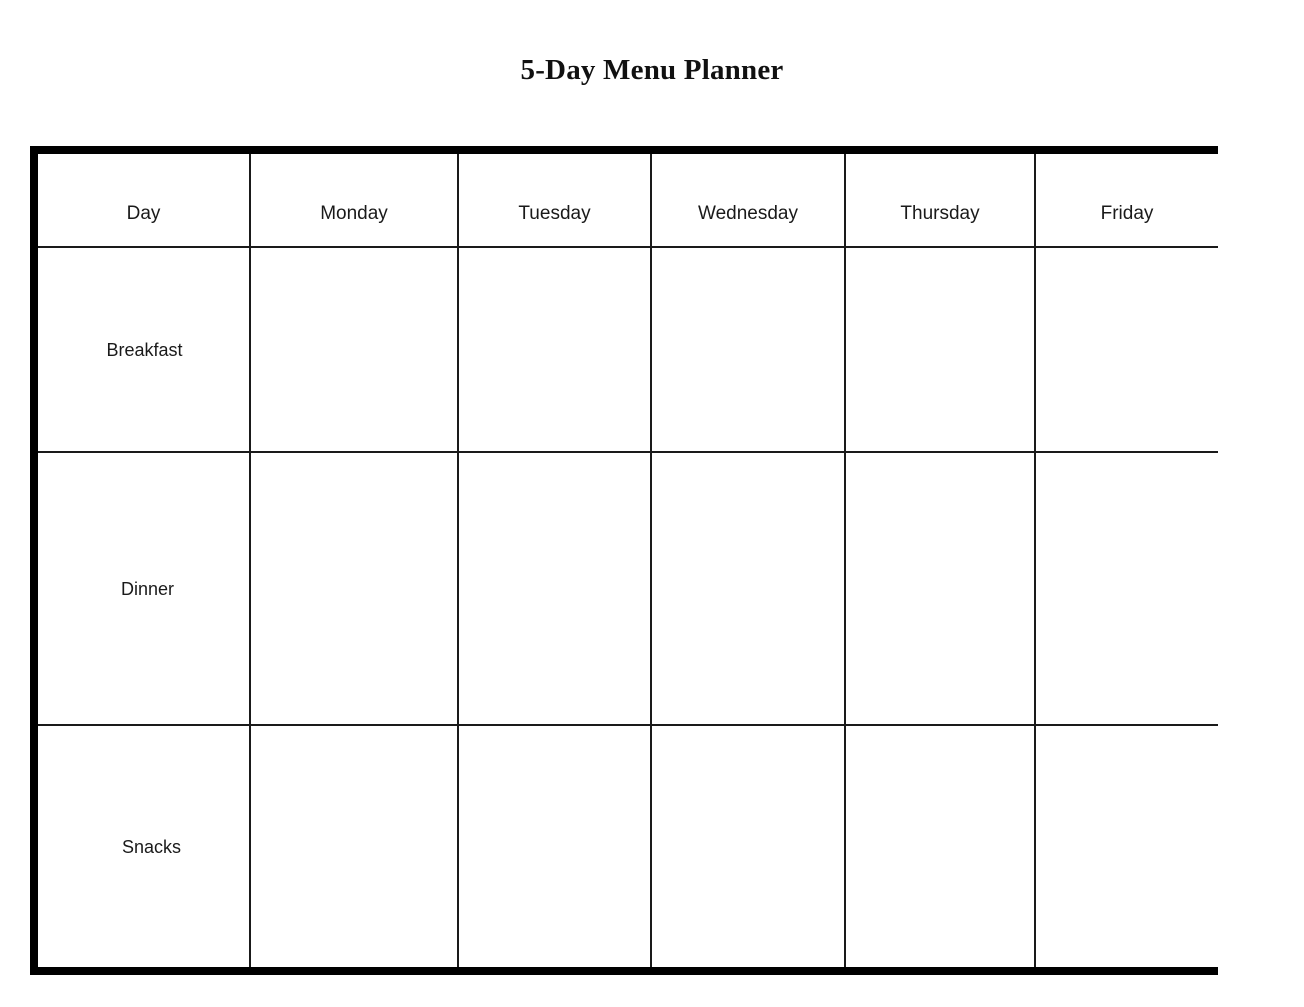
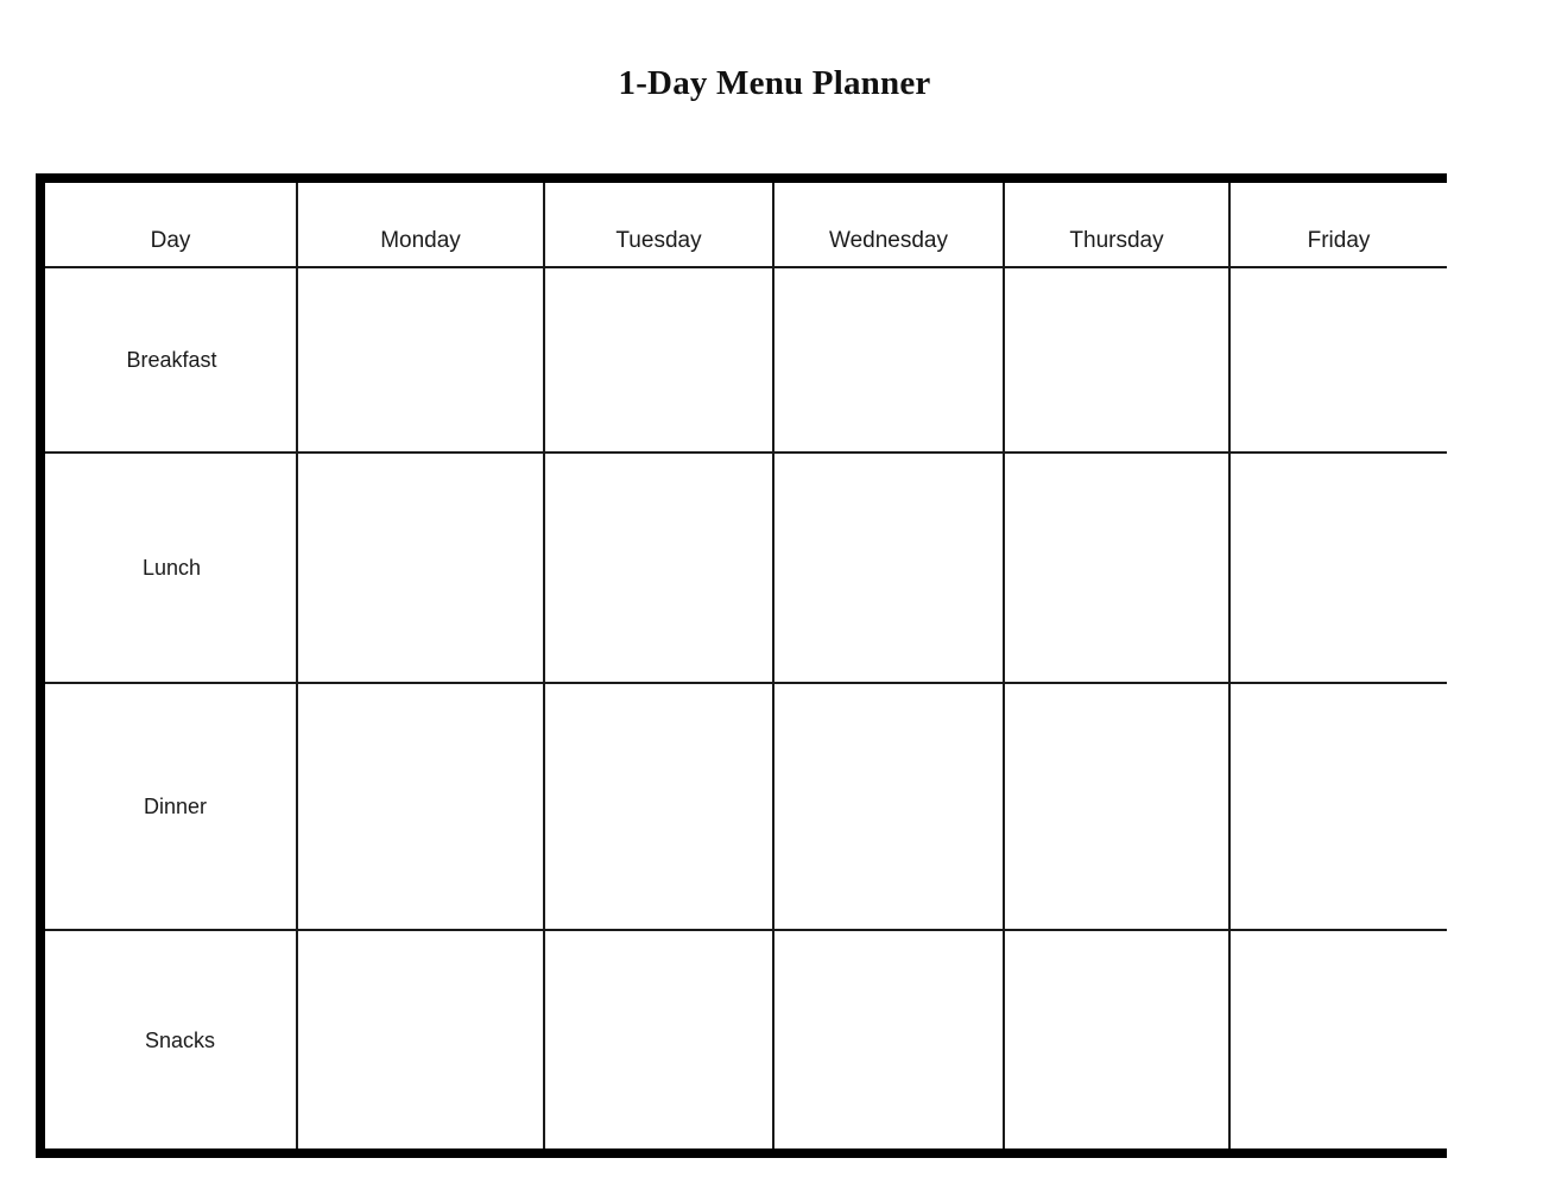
- 5-Day Menu Planner
+ 1-Day Menu Planner
  Day	Monday	Tuesday	Wednesday	Thursday	Friday
  Breakfast
+ Lunch
  Dinner
  Snacks
